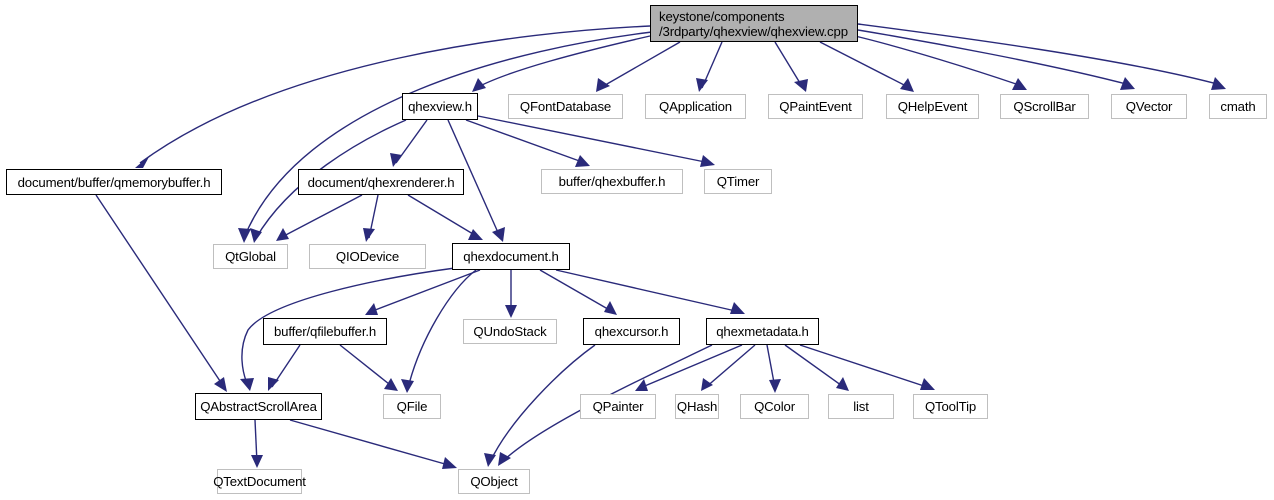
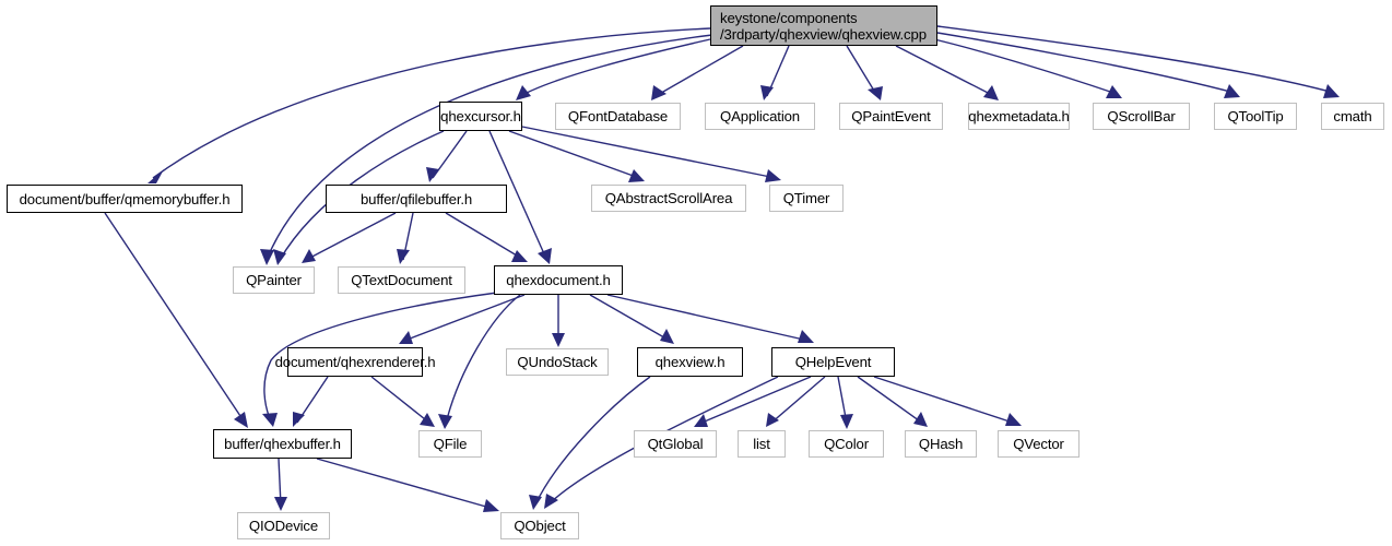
  keystone/components
  /3rdparty/qhexview/qhexview.cpp
- qhexview.h
+ qhexcursor.h
  QFontDatabase
  QApplication
  QPaintEvent
- QHelpEvent
+ qhexmetadata.h
  QScrollBar
- QVector
+ QToolTip
  cmath
  document/buffer/qmemorybuffer.h
- document/qhexrenderer.h
+ buffer/qfilebuffer.h
- buffer/qhexbuffer.h
+ QAbstractScrollArea
  QTimer
- QtGlobal
+ QPainter
- QIODevice
+ QTextDocument
  qhexdocument.h
- buffer/qfilebuffer.h
+ document/qhexrenderer.h
  QUndoStack
- qhexcursor.h
+ qhexview.h
- qhexmetadata.h
+ QHelpEvent
- QAbstractScrollArea
+ buffer/qhexbuffer.h
  QFile
- QPainter
+ QtGlobal
- QHash
+ list
  QColor
- list
+ QHash
- QToolTip
+ QVector
- QTextDocument
+ QIODevice
  QObject
